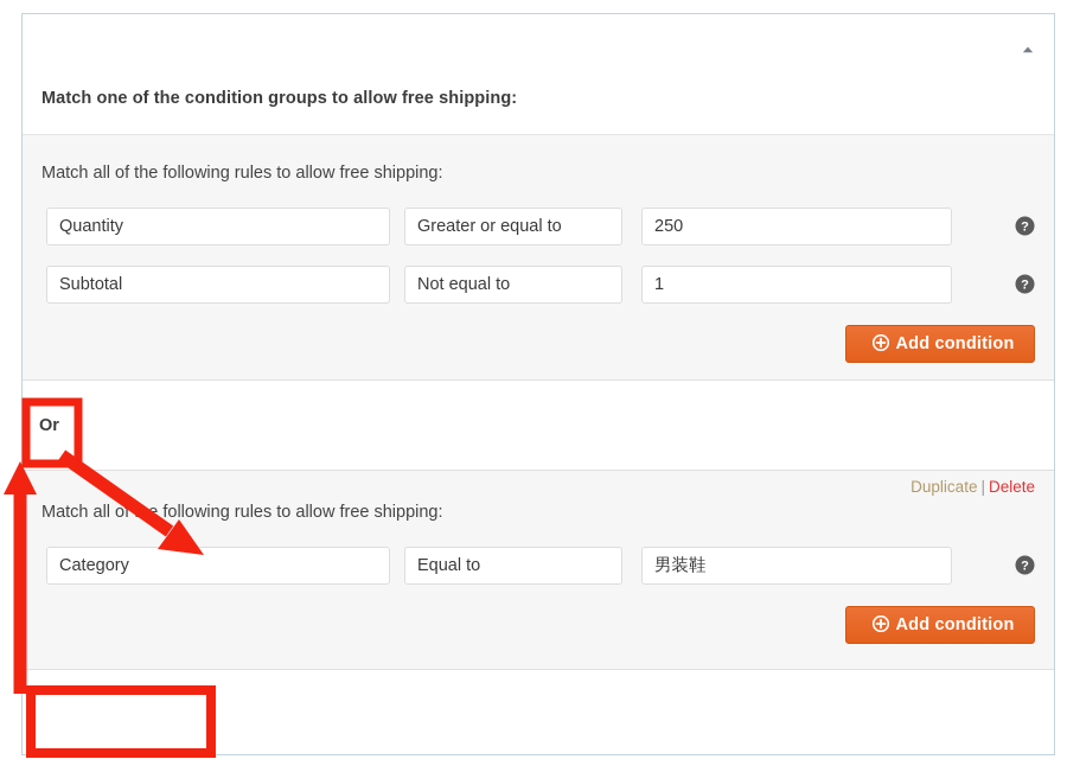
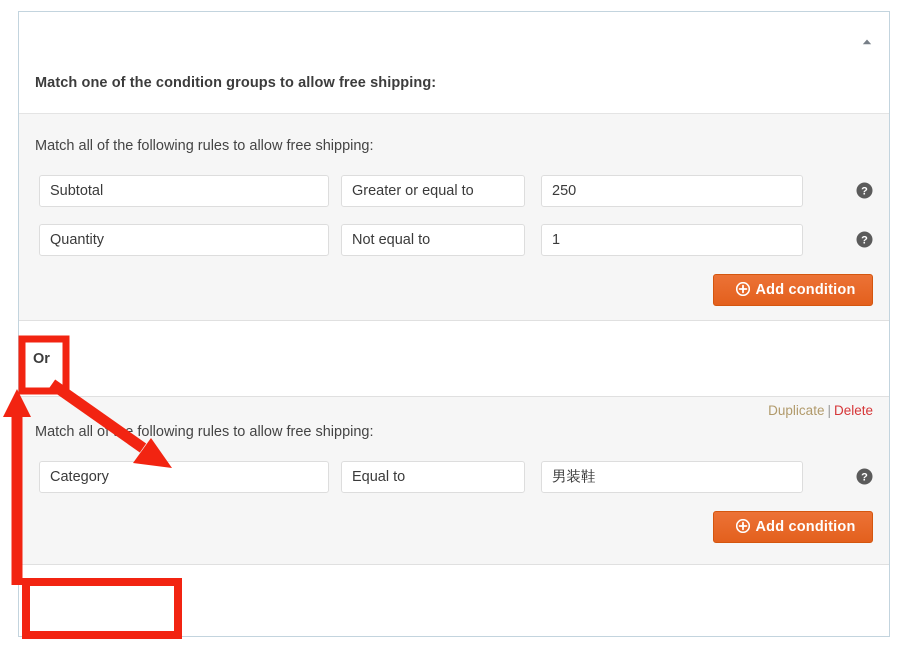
  Match one of the condition groups to allow free shipping:
  Match all of the following rules to allow free shipping:
- Quantity
+ Subtotal
  Greater or equal to
  250
  ?
- Subtotal
+ Quantity
  Not equal to
  1
  ?
  Add condition
  Or
  Duplicate | Delete
  Match all of following rules to allow free shipping:
  Category
  Equal to
  男装鞋
  ?
  Add condition
